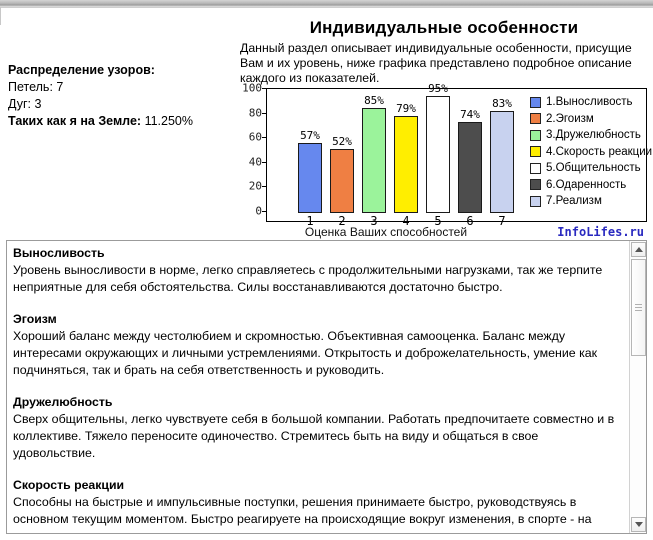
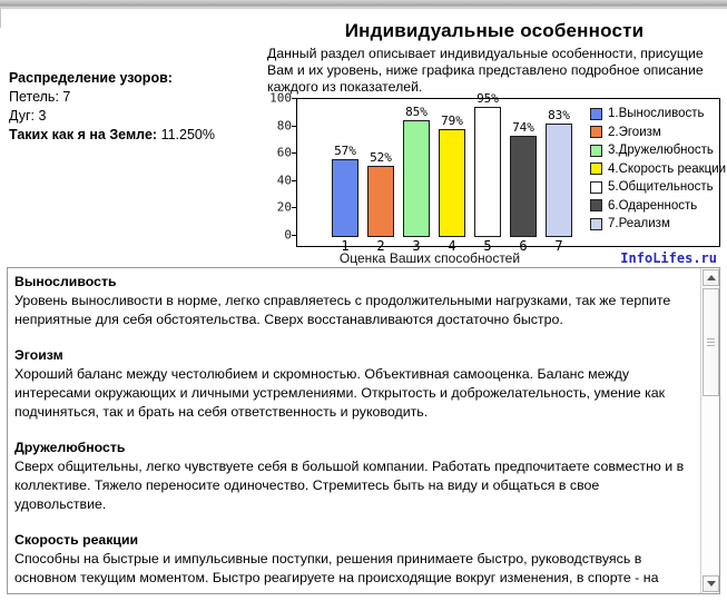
  Распределение узоров:
  Петель: 7
  Дуг: 3
  Таких как я на Земле: 11.250%
  Индивидуальные особенности
  Данный раздел описывает индивидуальные особенности, присущие Вам и их уровень, ниже графика представлено подробное описание каждого из показателей.
  0
  20
  40
  60
  80
  100
  57%
  52%
  85%
  79%
  95%
  74%
  83%
  1
  2
  3
  4
  5
  6
  7
  1.Выносливость
  2.Эгоизм
  3.Дружелюбность
  4.Скорость реакции
  5.Общительность
  6.Одаренность
  7.Реализм
  Оценка Ваших способностей
  InfoLifes.ru
  Выносливость
- Уровень выносливости в норме, легко справляетесь с продолжительными нагрузками, так же терпите неприятные для себя обстоятельства. Силы восстанавливаются достаточно быстро.
+ Уровень выносливости в норме, легко справляетесь с продолжительными нагрузками, так же терпите неприятные для себя обстоятельства. Сверх восстанавливаются достаточно быстро.
  Эгоизм
  Хороший баланс между честолюбием и скромностью. Объективная самооценка. Баланс между интересами окружающих и личными устремлениями. Открытость и доброжелательность, умение как подчиняться, так и брать на себя ответственность и руководить.
  Дружелюбность
  Сверх общительны, легко чувствуете себя в большой компании. Работать предпочитаете совместно и в коллективе. Тяжело переносите одиночество. Стремитесь быть на виду и общаться в свое удовольствие.
  Скорость реакции
  Способны на быстрые и импульсивные поступки, решения принимаете быстро, руководствуясь в основном текущим моментом. Быстро реагируете на происходящие вокруг изменения, в спорте - на
